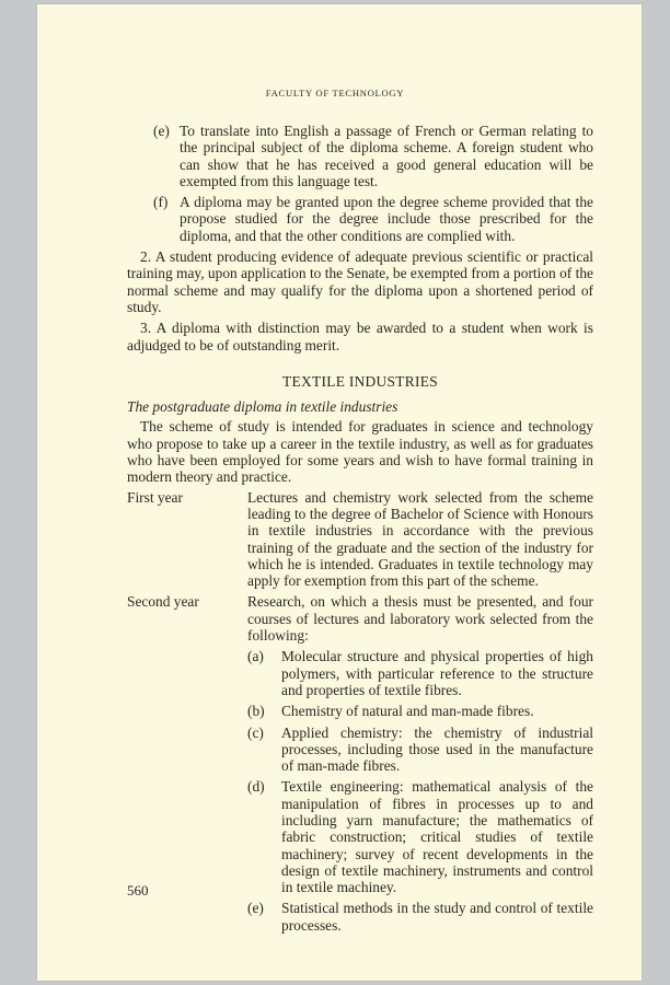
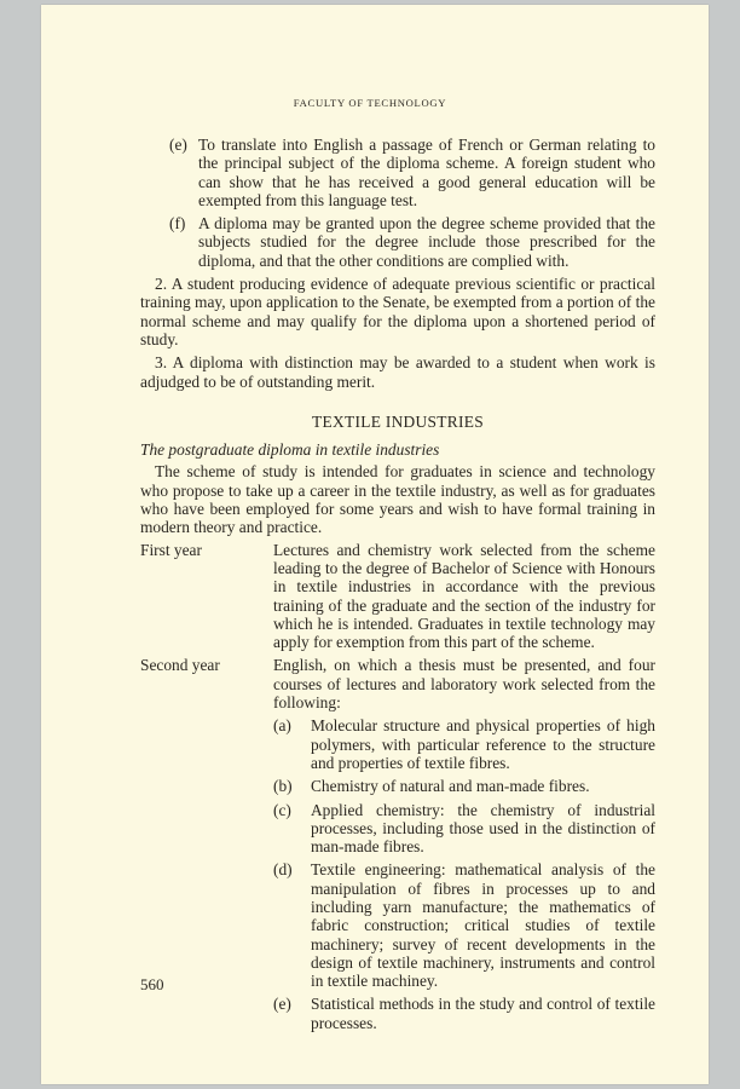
  FACULTY OF TECHNOLOGY
  (e)
  To translate into English a passage of French or German relating to the principal subject of the diploma scheme. A foreign student who can show that he has received a good general education will be exempted from this language test.
  (f)
- A diploma may be granted upon the degree scheme provided that the propose studied for the degree include those prescribed for the diploma, and that the other conditions are complied with.
+ A diploma may be granted upon the degree scheme provided that the subjects studied for the degree include those prescribed for the diploma, and that the other conditions are complied with.
  2. A student producing evidence of adequate previous scientific or practical training may, upon application to the Senate, be exempted from a portion of the normal scheme and may qualify for the diploma upon a shortened period of study.
  3. A diploma with distinction may be awarded to a student when work is adjudged to be of outstanding merit.
  TEXTILE INDUSTRIES
  The postgraduate diploma in textile industries
  The scheme of study is intended for graduates in science and technology who propose to take up a career in the textile industry, as well as for graduates who have been employed for some years and wish to have formal training in modern theory and practice.
  First year
  Lectures and chemistry work selected from the scheme leading to the degree of Bachelor of Science with Honours in textile industries in accordance with the previous training of the graduate and the section of the industry for which he is intended. Graduates in textile technology may apply for exemption from this part of the scheme.
  Second year
- Research, on which a thesis must be presented, and four courses of lectures and laboratory work selected from the following:
+ English, on which a thesis must be presented, and four courses of lectures and laboratory work selected from the following:
  (a)
  Molecular structure and physical properties of high polymers, with particular reference to the structure and properties of textile fibres.
  (b)
  Chemistry of natural and man-made fibres.
  (c)
- Applied chemistry: the chemistry of industrial processes, including those used in the manufacture of man-made fibres.
+ Applied chemistry: the chemistry of industrial processes, including those used in the distinction of man-made fibres.
  (d)
  Textile engineering: mathematical analysis of the manipulation of fibres in processes up to and including yarn manufacture; the mathematics of fabric construction; critical studies of textile machinery; survey of recent developments in the design of textile machinery, instruments and control in textile machiney.
  (e)
  Statistical methods in the study and control of textile processes.
  560
